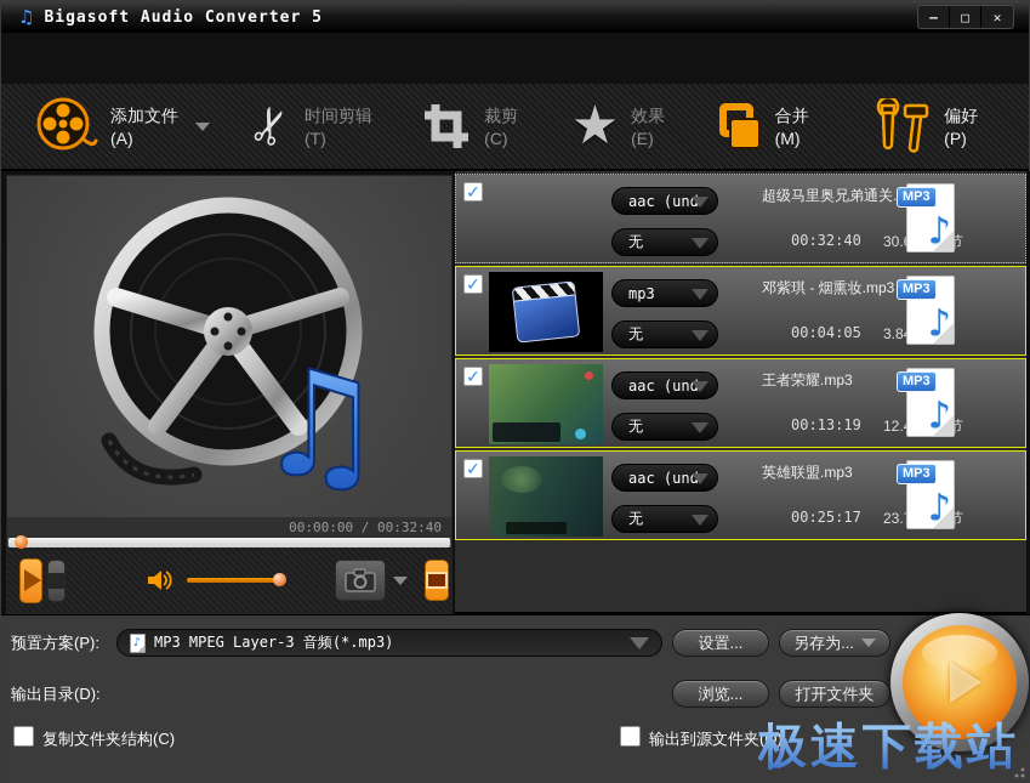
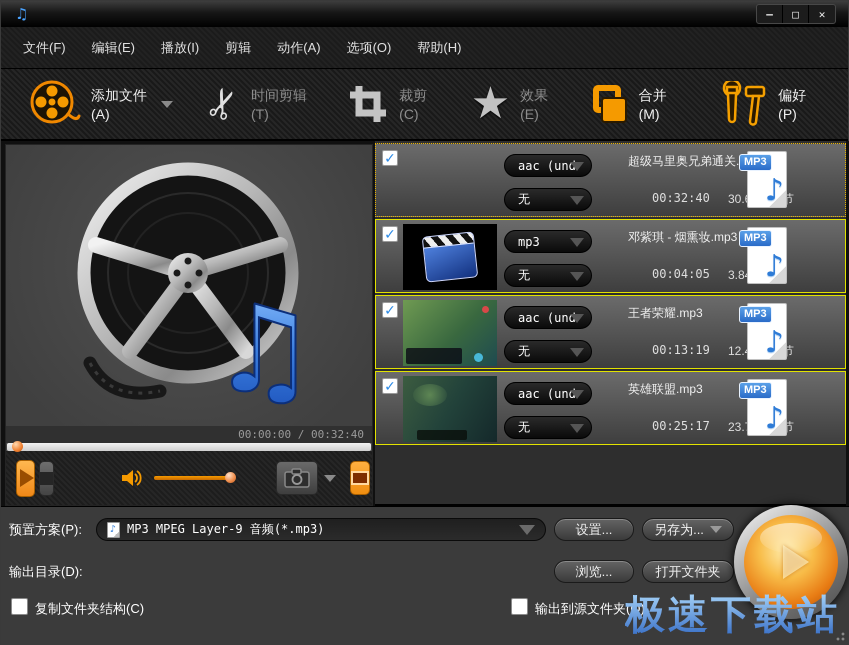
  ♫
- Bigasoft Audio Converter 5
  —
  □
  ✕
+ 文件(F)
+ 编辑(E)
+ 播放(I)
+ 剪辑
+ 动作(A)
+ 选项(O)
+ 帮助(H)
  添加文件(A)
  时间剪辑(T)
  裁剪(C)
  ★
  效果(E)
  合并(M)
  偏好(P)
  ♫
  00:00:00 / 00:32:40
  ✓
  aac (und
  无
  超级马里奥兄弟通关.
  00:32:40
  ♪
  MP3
  ✓
  mp3
  无
  邓紫琪 - 烟熏妆.mp3
  00:04:05
  ♪
  MP3
  ✓
  aac (und
  无
  王者荣耀.mp3
  00:13:19
  ♪
  MP3
  ✓
  aac (und
  无
  英雄联盟.mp3
  00:25:17
  ♪
  MP3
  预置方案(P):
- MP3 MPEG Layer-3 音频(*.mp3)
+ MP3 MPEG Layer-9 音频(*.mp3)
  设置...
  另存为...
  输出目录(D):
  浏览...
  打开文件夹
  复制文件夹结构(C)
  输出到源文件夹
  极速下载站
